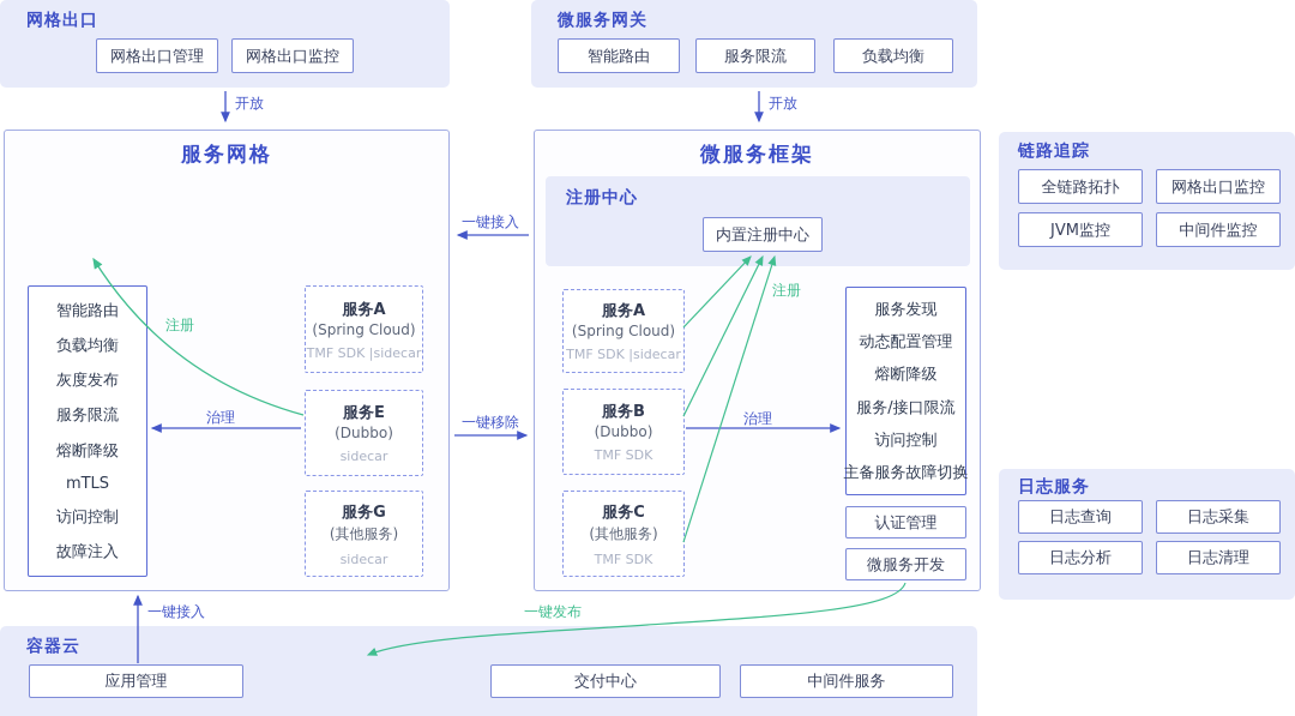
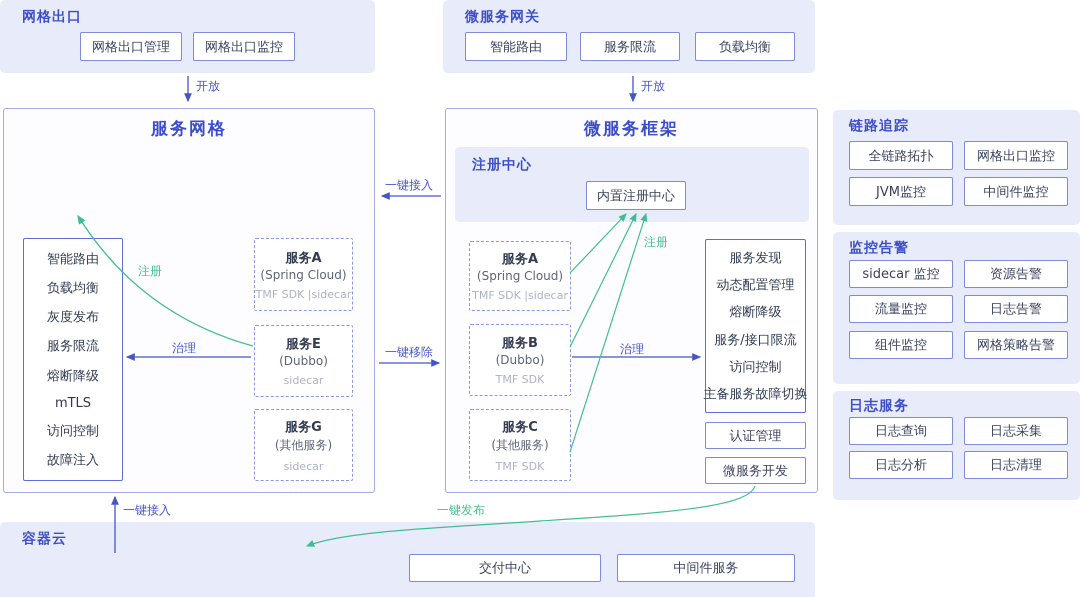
  网格出口
  网格出口管理
  网格出口监控
  微服务网关
  智能路由
  服务限流
  负载均衡
  服务网格
  智能路由
  负载均衡
  灰度发布
  服务限流
  熔断降级
  mTLS
  访问控制
  故障注入
  服务A
  (Spring Cloud)
  TMF SDK |sidecar
  服务E
  (Dubbo)
  sidecar
  服务G
  (其他服务)
  sidecar
  微服务框架
  注册中心
  内置注册中心
  服务A
  (Spring Cloud)
  TMF SDK |sidecar
  服务B
  (Dubbo)
  TMF SDK
  服务C
  (其他服务)
  TMF SDK
  服务发现
  动态配置管理
  熔断降级
  服务/接口限流
  访问控制
  主备服务故障切换
  认证管理
  微服务开发
  链路追踪
  全链路拓扑
  网格出口监控
  JVM监控
  中间件监控
+ 监控告警
+ sidecar 监控
+ 资源告警
+ 流量监控
+ 日志告警
+ 组件监控
+ 网格策略告警
  日志服务
  日志查询
  日志采集
  日志分析
  日志清理
  容器云
- 应用管理
  交付中心
  中间件服务
  开放
  开放
  一键接入
  一键移除
  注册
  治理
  注册
  治理
  一键接入
  一键发布
